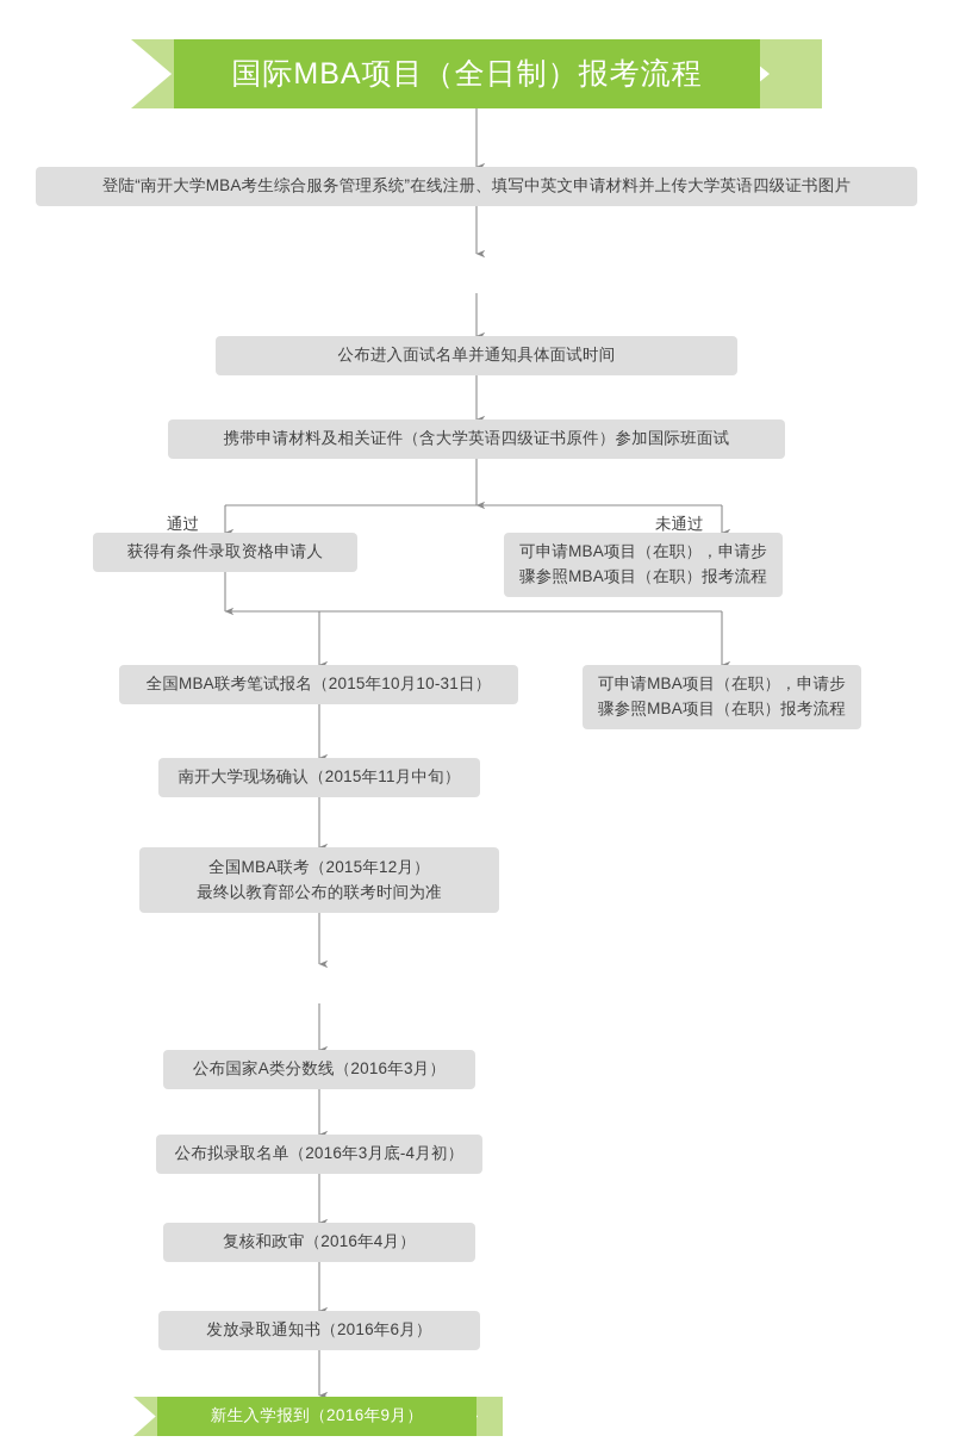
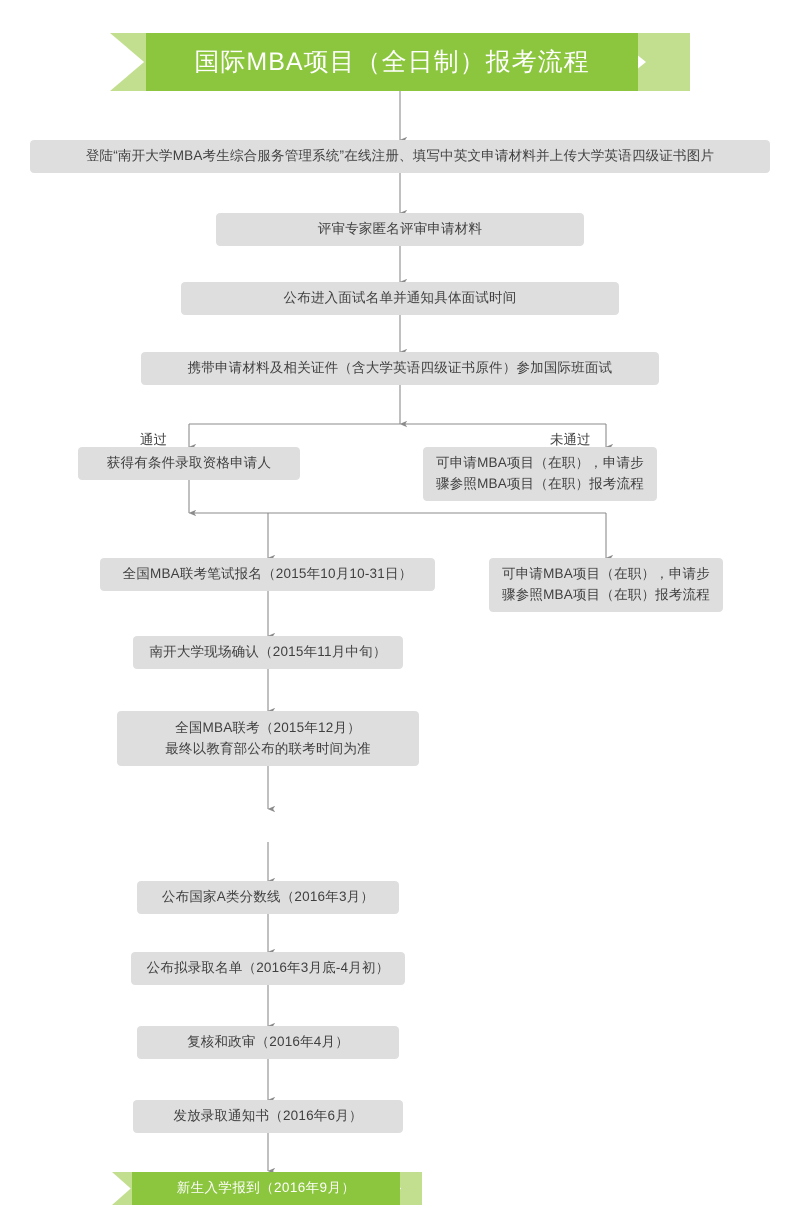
  国际MBA项目（全日制）报考流程
  登陆“南开大学MBA考生综合服务管理系统”在线注册、填写中英文申请材料并上传大学英语四级证书图片
+ 评审专家匿名评审申请材料
  公布进入面试名单并通知具体面试时间
  携带申请材料及相关证件（含大学英语四级证书原件）参加国际班面试
  通过
  未通过
  获得有条件录取资格申请人
  可申请MBA项目（在职），申请步
  骤参照MBA项目（在职）报考流程
  全国MBA联考笔试报名（2015年10月10-31日）
  可申请MBA项目（在职），申请步
  骤参照MBA项目（在职）报考流程
  南开大学现场确认（2015年11月中旬）
  全国MBA联考（2015年12月）
  最终以教育部公布的联考时间为准
  公布国家A类分数线（2016年3月）
  公布拟录取名单（2016年3月底-4月初）
  复核和政审（2016年4月）
  发放录取通知书（2016年6月）
  新生入学报到（2016年9月）
